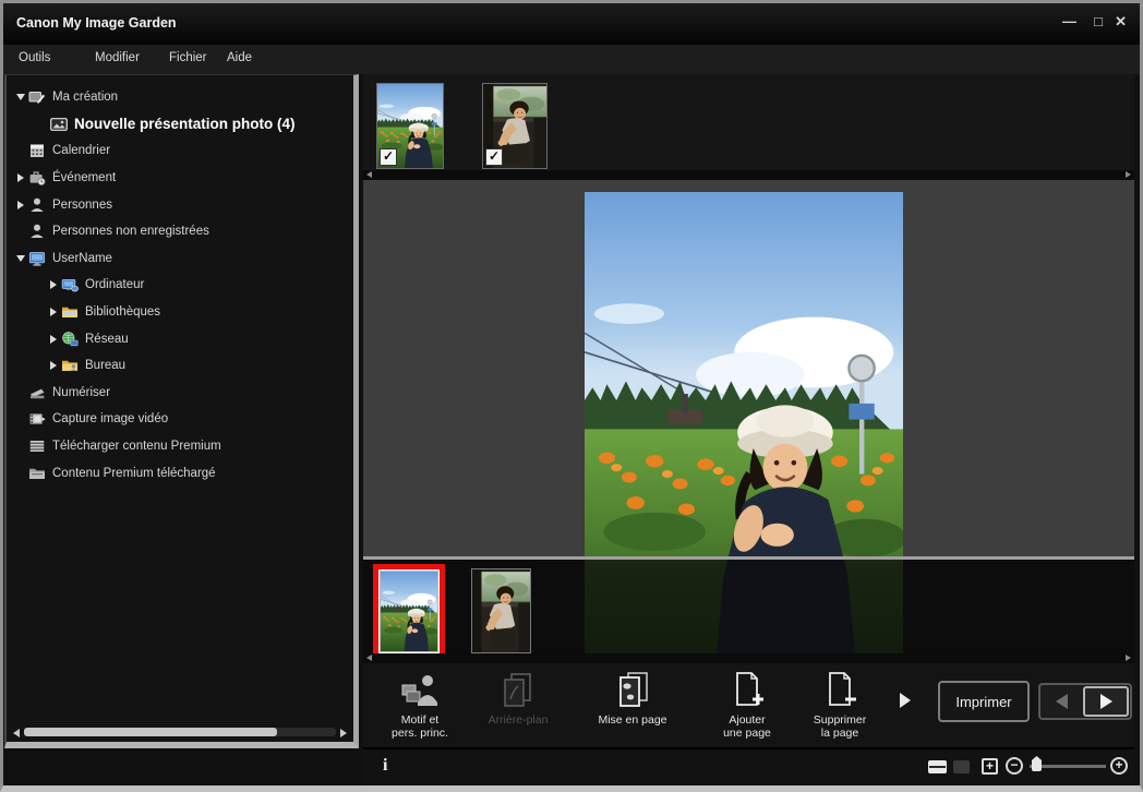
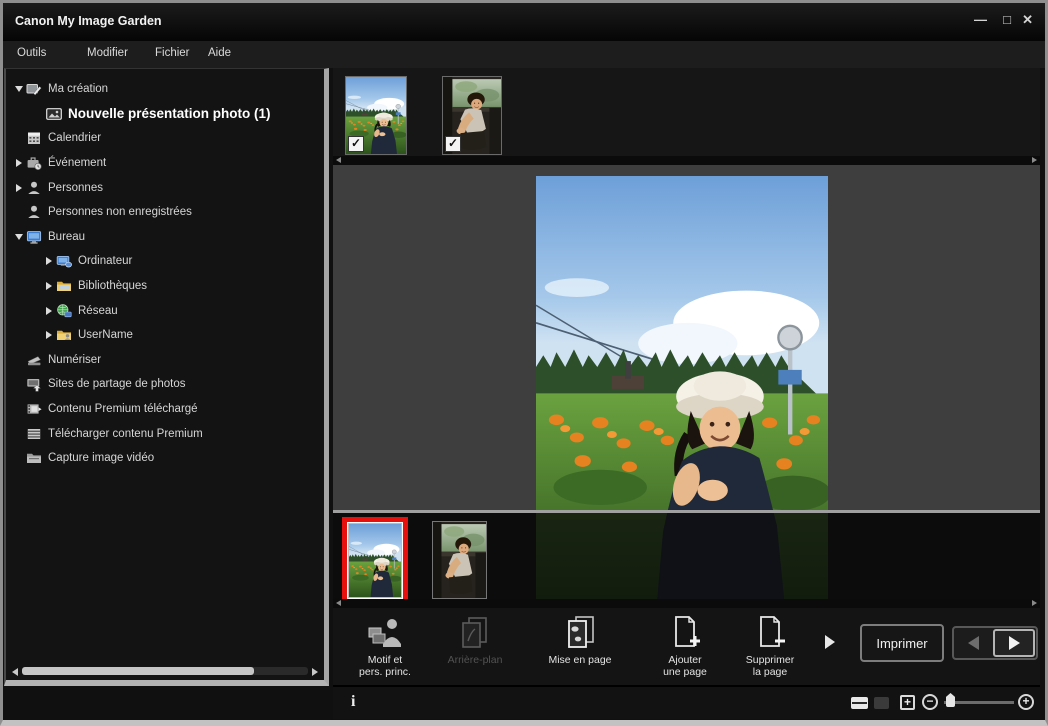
  Canon My Image Garden
  —
  □
  ✕
  Outils
  Modifier
  Fichier
  Aide
  Ma création
- Nouvelle présentation photo (4)
+ Nouvelle présentation photo (1)
  Calendrier
  Événement
  Personnes
  Personnes non enregistrées
- UserName
+ Bureau
  Ordinateur
  Bibliothèques
  Réseau
- Bureau
+ UserName
  Numériser
+ Sites de partage de photos
- Capture image vidéo
+ Contenu Premium téléchargé
  Télécharger contenu Premium
- Contenu Premium téléchargé
+ Capture image vidéo
  ✓
  ✓
  Motif et
  pers. princ.
  Arrière-plan
  Mise en page
  Ajouter
  une page
  Supprimer
  la page
  Imprimer
  i
  +
  −
  +
